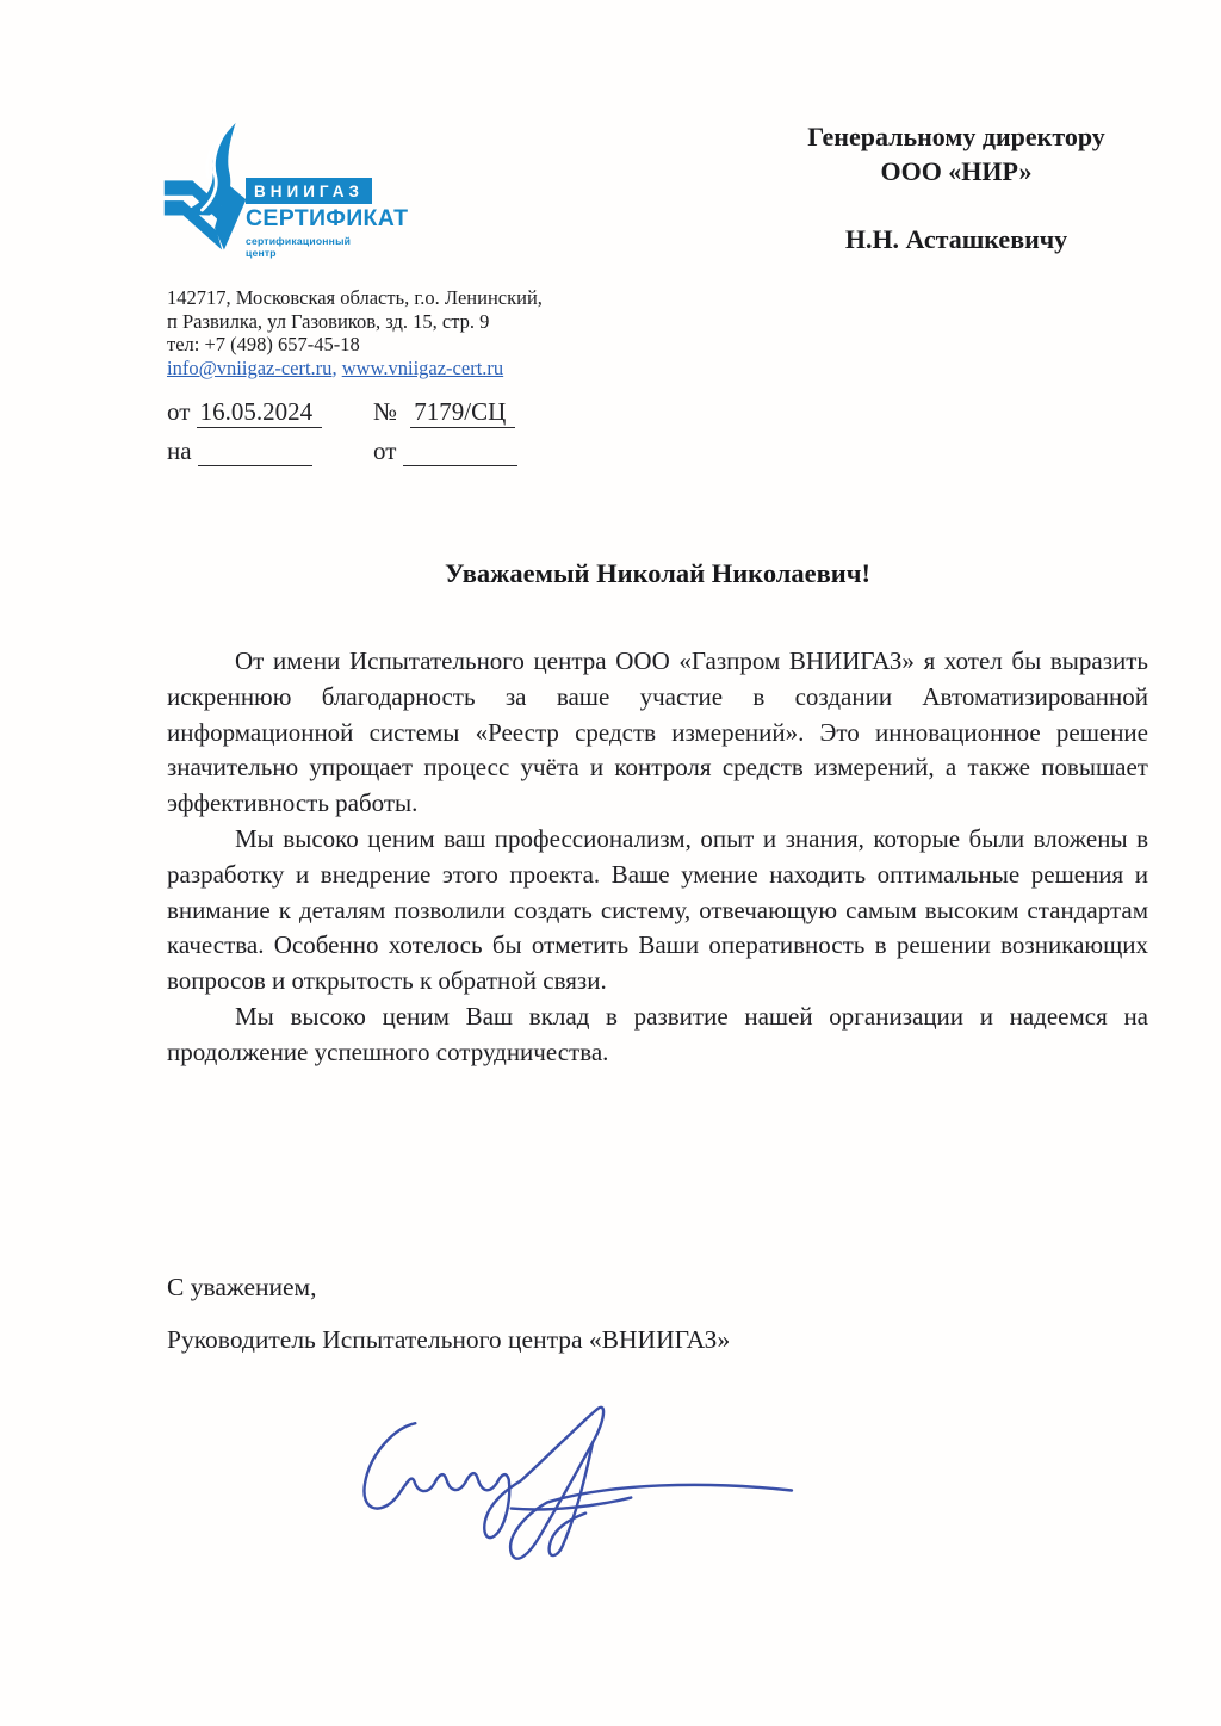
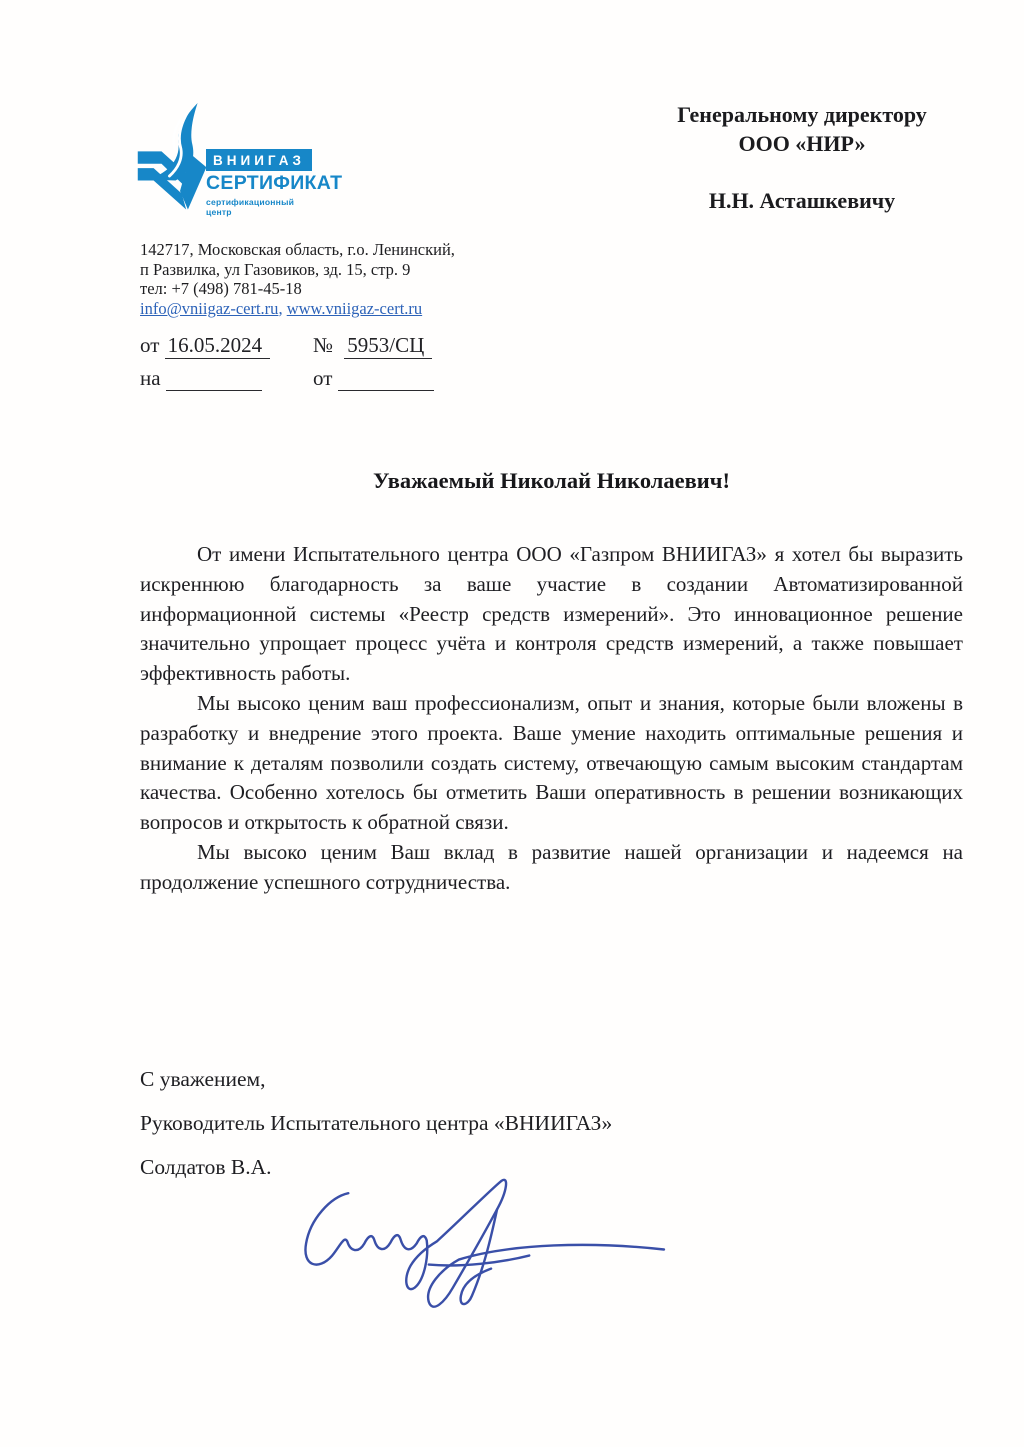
  ВНИИГАЗ
  СЕРТИФИКАТ
  сертификационный центр
  Генеральному директору
  ООО «НИР»
  Н.Н. Асташкевичу
  142717, Московская область, г.о. Ленинский,
  п Развилка, ул Газовиков, зд. 15, стр. 9
- тел: +7 (498) 657-45-18
+ тел: +7 (498) 781-45-18
  info@vniigaz-cert.ru, www.vniigaz-cert.ru
  от 16.05.2024
- № 7179/СЦ
+ № 5953/СЦ
  на
  от
  Уважаемый Николай Николаевич!
  От имени Испытательного центра ООО «Газпром ВНИИГАЗ» я хотел бы выразить искреннюю благодарность за ваше участие в создании Автоматизированной информационной системы «Реестр средств измерений». Это инновационное решение значительно упрощает процесс учёта и контроля средств измерений, а также повышает эффективность работы.
  Мы высоко ценим ваш профессионализм, опыт и знания, которые были вложены в разработку и внедрение этого проекта. Ваше умение находить оптимальные решения и внимание к деталям позволили создать систему, отвечающую самым высоким стандартам качества. Особенно хотелось бы отметить Ваши оперативность в решении возникающих вопросов и открытость к обратной связи.
  Мы высоко ценим Ваш вклад в развитие нашей организации и надеемся на продолжение успешного сотрудничества.
  С уважением,
  Руководитель Испытательного центра «ВНИИГАЗ»
+ Солдатов В.А.
